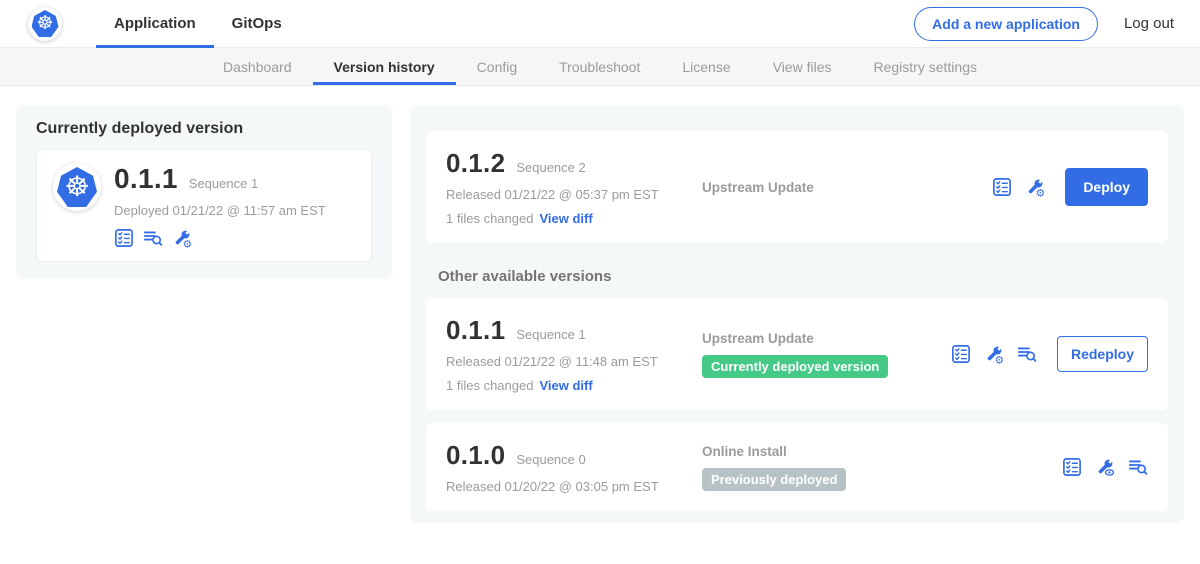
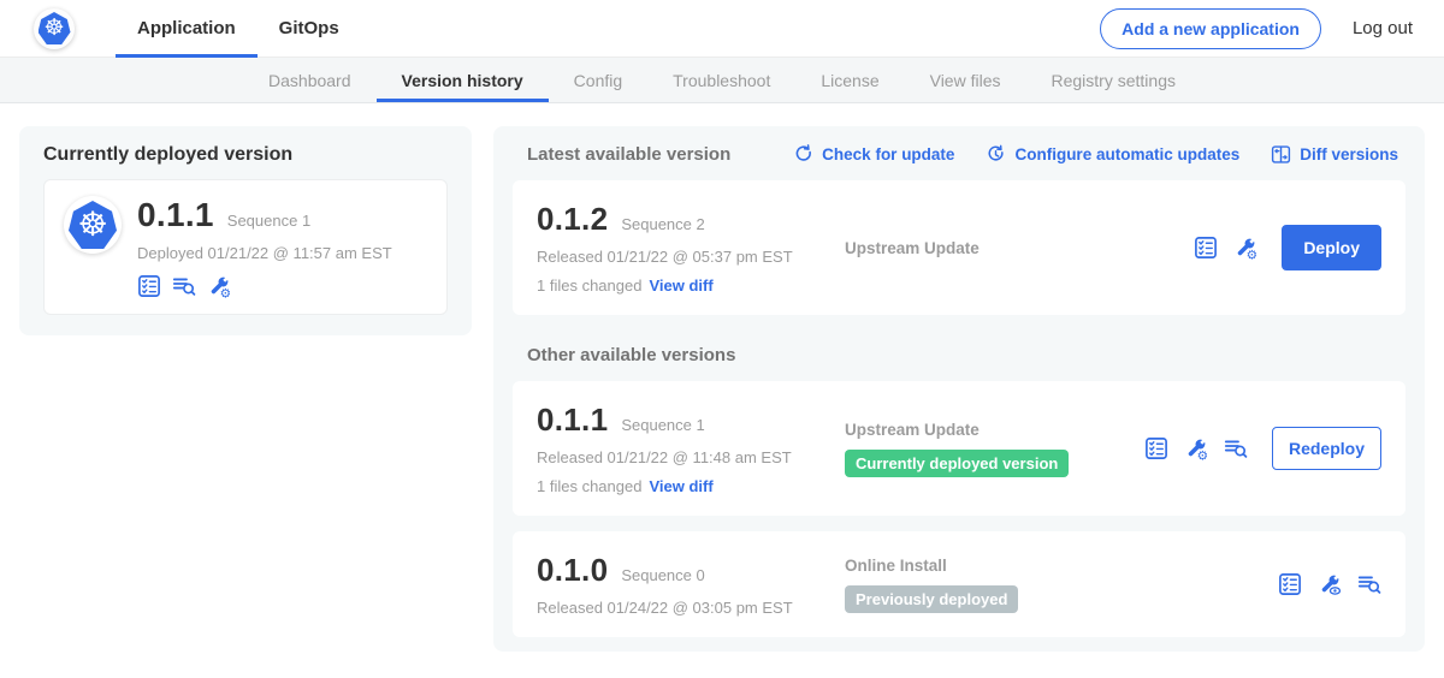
  ☸
  Application
  GitOps
  Add a new application
  Log out
  Dashboard
  Version history
  Config
  Troubleshoot
  License
  View files
  Registry settings
  Currently deployed version
  ☸
  0.1.1
  Sequence 1
  Deployed 01/21/22 @ 11:57 am EST
+ Latest available version
+ Check for update
+ Configure automatic updates
+ Diff versions
  0.1.2
  Sequence 2
  Released 01/21/22 @ 05:37 pm EST
  1 files changed View diff
  Upstream Update
  Deploy
  Other available versions
  0.1.1
  Sequence 1
  Released 01/21/22 @ 11:48 am EST
  1 files changed View diff
  Upstream Update
  Currently deployed version
  Redeploy
  0.1.0
  Sequence 0
- Released 01/20/22 @ 03:05 pm EST
+ Released 01/24/22 @ 03:05 pm EST
  Online Install
  Previously deployed
